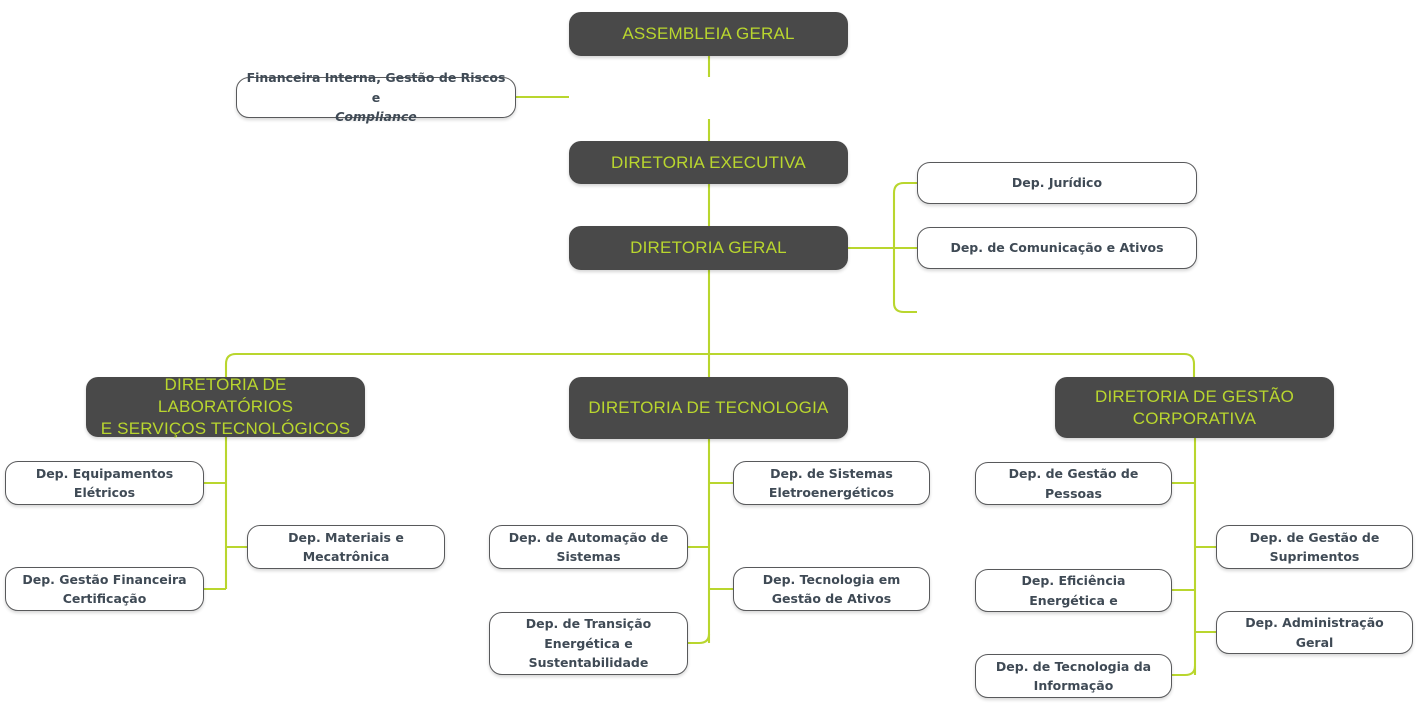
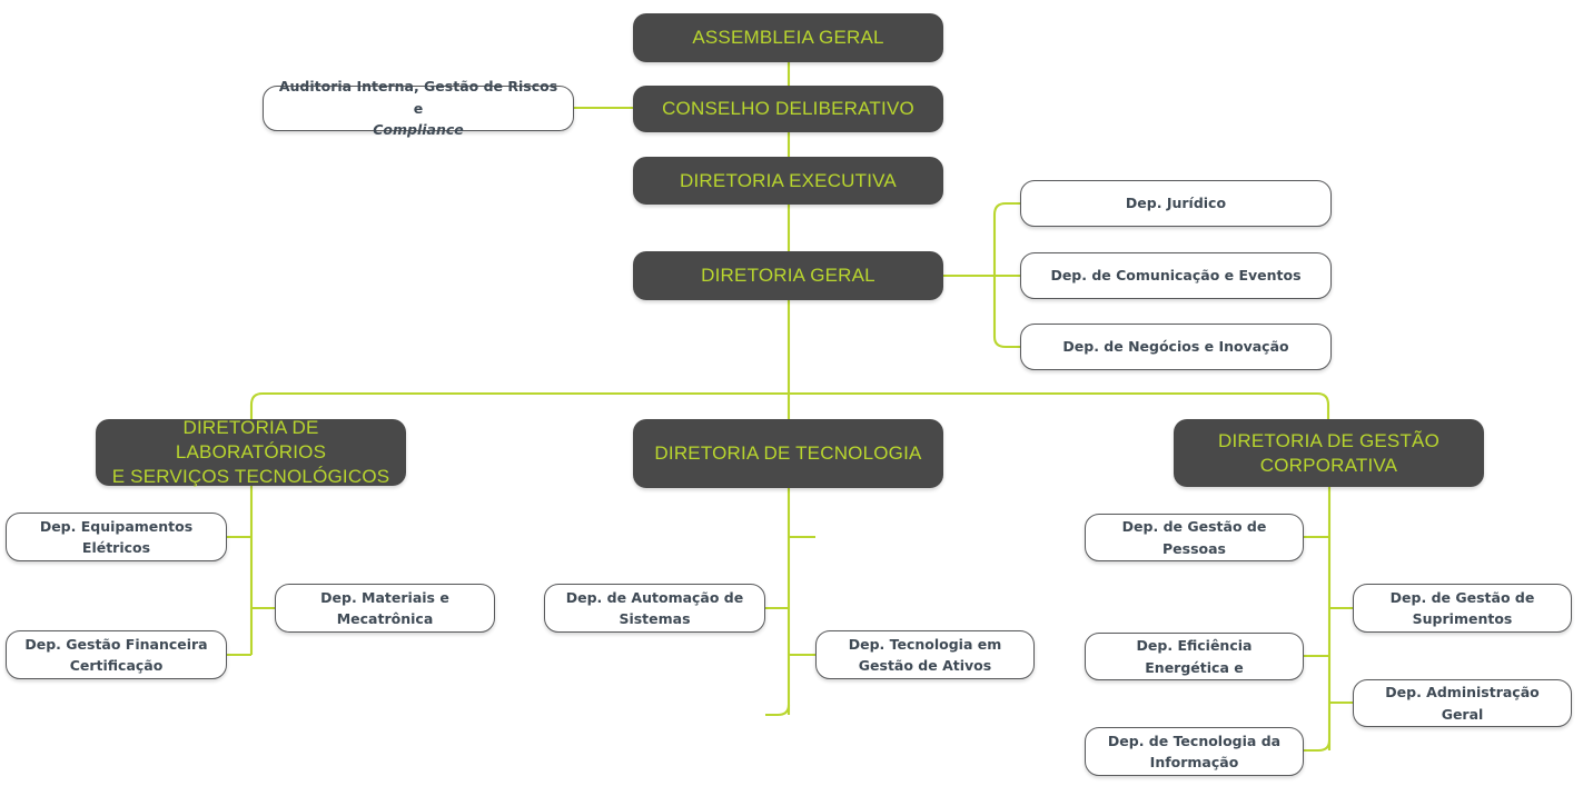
  ASSEMBLEIA GERAL
+ CONSELHO DELIBERATIVO
- Financeira Interna, Gestão de Riscos e
+ Auditoria Interna, Gestão de Riscos e
  Compliance
  DIRETORIA EXECUTIVA
  DIRETORIA GERAL
  Dep. Jurídico
- Dep. de Comunicação e Ativos
+ Dep. de Comunicação e Eventos
+ Dep. de Negócios e Inovação
  DIRETORIA DE LABORATÓRIOS
  E SERVIÇOS TECNOLÓGICOS
  DIRETORIA DE TECNOLOGIA
  DIRETORIA DE GESTÃO
  CORPORATIVA
  Dep. Equipamentos
  Elétricos
  Dep. Materiais e
  Mecatrônica
  Dep. Gestão Financeira
  Certificação
- Dep. de Sistemas
- Eletroenergéticos
  Dep. de Automação de
  Sistemas
  Dep. Tecnologia em
  Gestão de Ativos
- Dep. de Transição
- Energética e
- Sustentabilidade
  Dep. de Gestão de Pessoas
  Dep. de Gestão de
  Suprimentos
  Dep. Eficiência Energética e
  Dep. Administração Geral
  Dep. de Tecnologia da
  Informação
